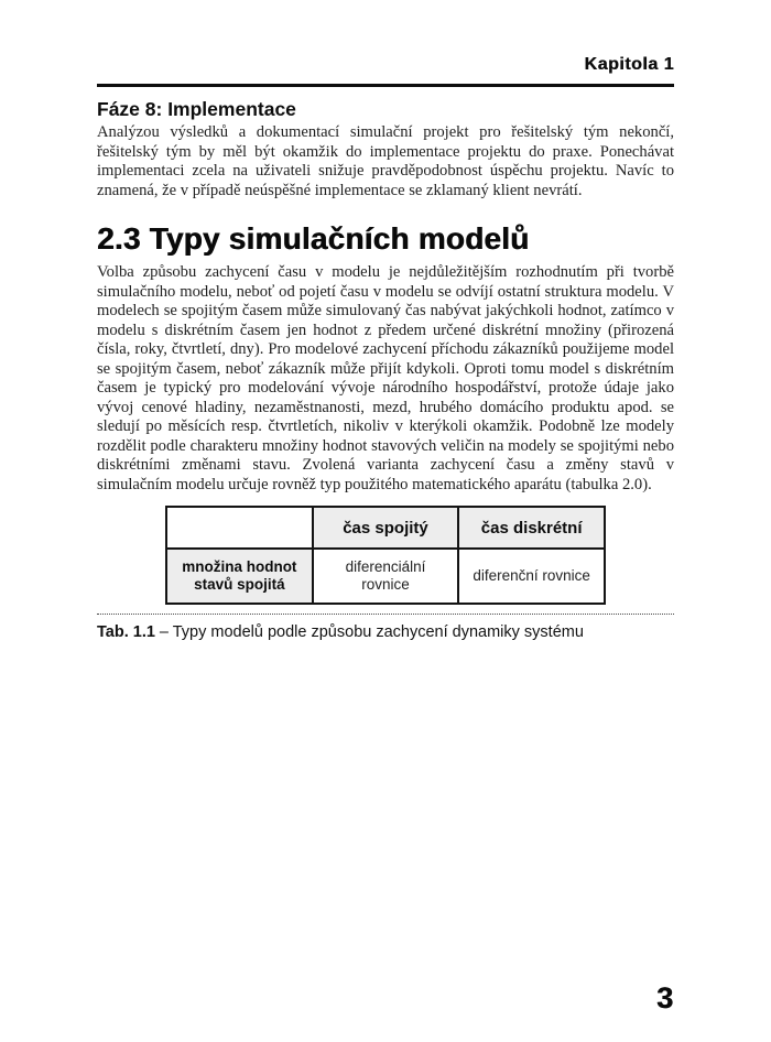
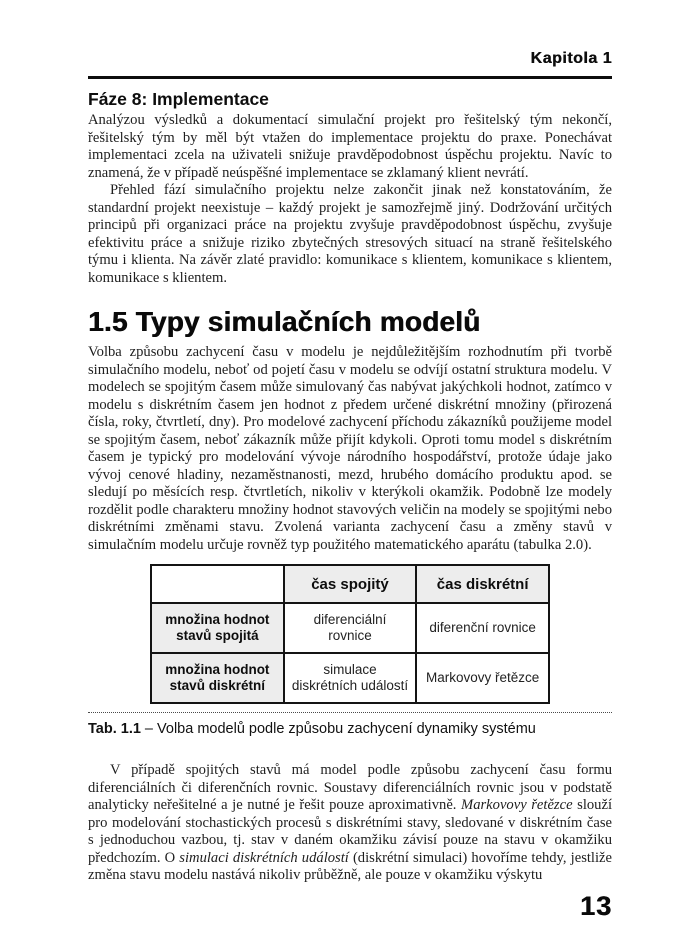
  Kapitola 1
  Fáze 8: Implementace
- Analýzou výsledků a dokumentací simulační projekt pro řešitelský tým nekončí, řešitelský tým by měl být okamžik do implementace projektu do praxe. Ponechávat implementaci zcela na uživateli snižuje pravděpodobnost úspěchu projektu. Navíc to znamená, že v případě neúspěšné implementace se zklamaný klient nevrátí.
+ Analýzou výsledků a dokumentací simulační projekt pro řešitelský tým nekončí, řešitelský tým by měl být vtažen do implementace projektu do praxe. Ponechávat implementaci zcela na uživateli snižuje pravděpodobnost úspěchu projektu. Navíc to znamená, že v případě neúspěšné implementace se zklamaný klient nevrátí.
+ Přehled fází simulačního projektu nelze zakončit jinak než konstatováním, že standardní projekt neexistuje – každý projekt je samozřejmě jiný. Dodržování určitých principů při organizaci práce na projektu zvyšuje pravděpodobnost úspěchu, zvyšuje efektivitu práce a snižuje riziko zbytečných stresových situací na straně řešitelského týmu i klienta. Na závěr zlaté pravidlo: komunikace s klientem, komunikace s klientem, komunikace s klientem.
- 2.3 Typy simulačních modelů
+ 1.5 Typy simulačních modelů
  Volba způsobu zachycení času v modelu je nejdůležitějším rozhodnutím při tvorbě simulačního modelu, neboť od pojetí času v modelu se odvíjí ostatní struktura modelu. V modelech se spojitým časem může simulovaný čas nabývat jakýchkoli hodnot, zatímco v modelu s diskrétním časem jen hodnot z předem určené diskrétní množiny (přirozená čísla, roky, čtvrtletí, dny). Pro modelové zachycení příchodu zákazníků použijeme model se spojitým časem, neboť zákazník může přijít kdykoli. Oproti tomu model s diskrétním časem je typický pro modelování vývoje národního hospodářství, protože údaje jako vývoj cenové hladiny, nezaměstnanosti, mezd, hrubého domácího produktu apod. se sledují po měsících resp. čtvrtletích, nikoliv v kterýkoli okamžik. Podobně lze modely rozdělit podle charakteru množiny hodnot stavových veličin na modely se spojitými nebo diskrétními změnami stavu. Zvolená varianta zachycení času a změny stavů v simulačním modelu určuje rovněž typ použitého matematického aparátu (tabulka 2.0).
  	čas spojitý	čas diskrétní
  množina hodnot stavů spojitá	diferenciální rovnice	diferenční rovnice
+ množina hodnot stavů diskrétní	simulace diskrétních událostí	Markovovy řetězce
- Tab. 1.1 – Typy modelů podle způsobu zachycení dynamiky systému
+ Tab. 1.1 – Volba modelů podle způsobu zachycení dynamiky systému
+ V případě spojitých stavů má model podle způsobu zachycení času formu diferenciálních či diferenčních rovnic. Soustavy diferenciálních rovnic jsou v podstatě analyticky neřešitelné a je nutné je řešit pouze aproximativně. Markovovy řetězce slouží pro modelování stochastických procesů s diskrétními stavy, sledované v diskrétním čase s jednoduchou vazbou, tj. stav v daném okamžiku závisí pouze na stavu v okamžiku předchozím. O simulaci diskrétních událostí (diskrétní simulaci) hovoříme tehdy, jestliže změna stavu modelu nastává nikoliv průběžně, ale pouze v okamžiku výskytu
- 3
+ 13
